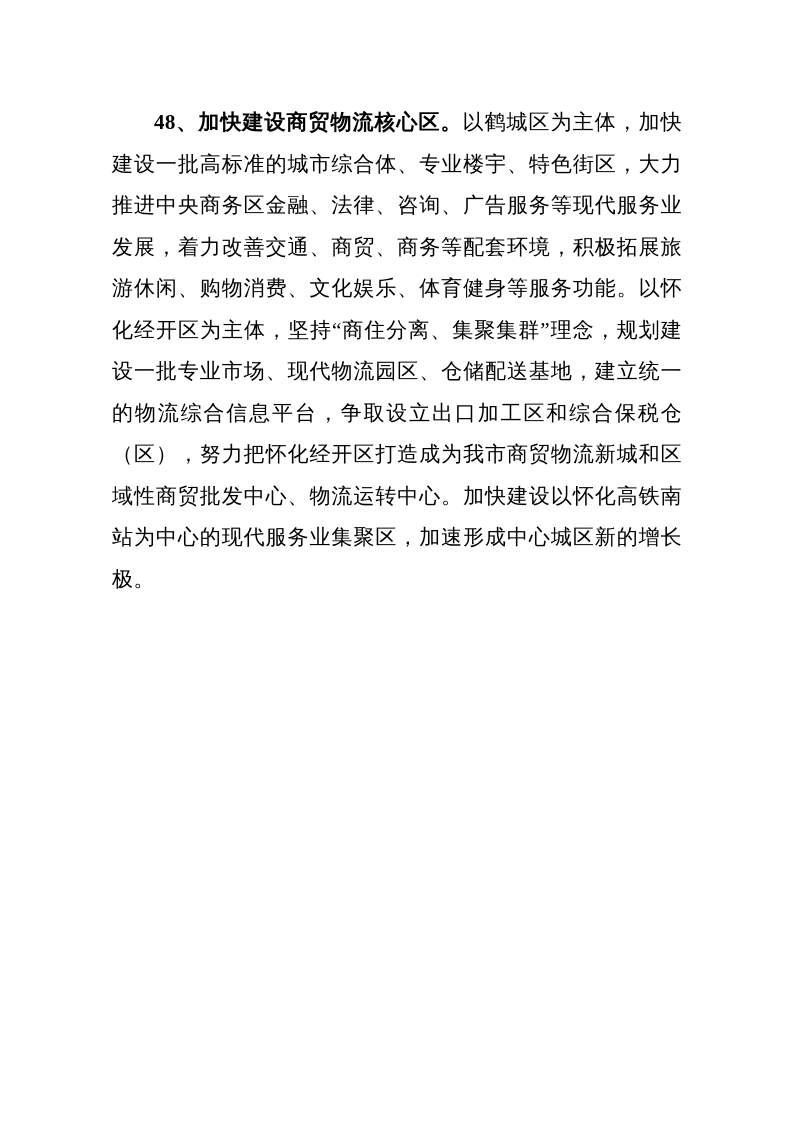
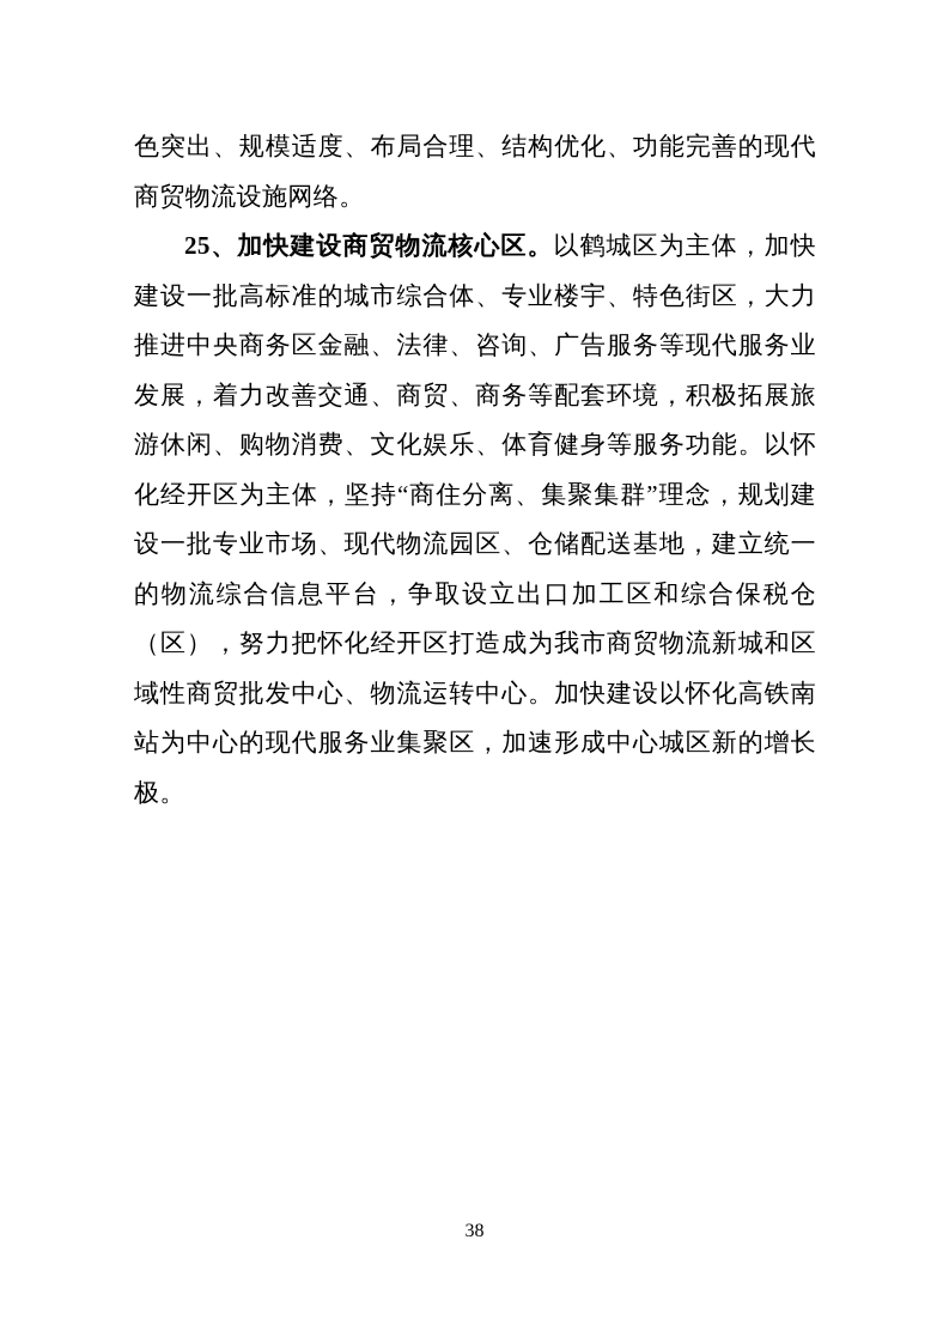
+ 色突出、规模适度、布局合理、结构优化、功能完善的现代商贸物流设施网络。
- 48、加快建设商贸物流核心区。以鹤城区为主体，加快建设一批高标准的城市综合体、专业楼宇、特色街区，大力推进中央商务区金融、法律、咨询、广告服务等现代服务业发展，着力改善交通、商贸、商务等配套环境，积极拓展旅游休闲、购物消费、文化娱乐、体育健身等服务功能。以怀化经开区为主体，坚持“商住分离、集聚集群”理念，规划建设一批专业市场、现代物流园区、仓储配送基地，建立统一的物流综合信息平台，争取设立出口加工区和综合保税仓（区），努力把怀化经开区打造成为我市商贸物流新城和区域性商贸批发中心、物流运转中心。加快建设以怀化高铁南站为中心的现代服务业集聚区，加速形成中心城区新的增长极。
+ 25、加快建设商贸物流核心区。以鹤城区为主体，加快建设一批高标准的城市综合体、专业楼宇、特色街区，大力推进中央商务区金融、法律、咨询、广告服务等现代服务业发展，着力改善交通、商贸、商务等配套环境，积极拓展旅游休闲、购物消费、文化娱乐、体育健身等服务功能。以怀化经开区为主体，坚持“商住分离、集聚集群”理念，规划建设一批专业市场、现代物流园区、仓储配送基地，建立统一的物流综合信息平台，争取设立出口加工区和综合保税仓（区），努力把怀化经开区打造成为我市商贸物流新城和区域性商贸批发中心、物流运转中心。加快建设以怀化高铁南站为中心的现代服务业集聚区，加速形成中心城区新的增长极。
+ 38
